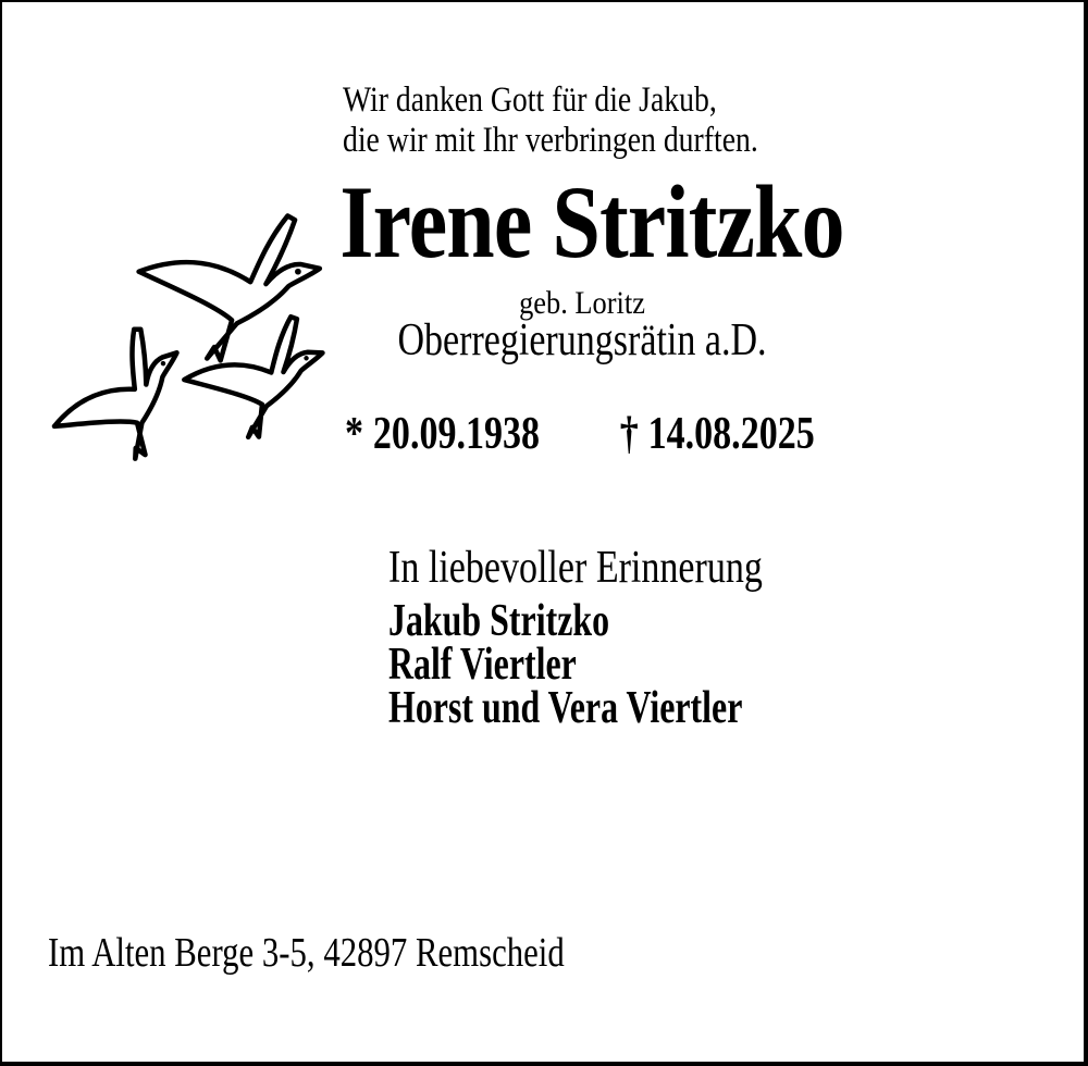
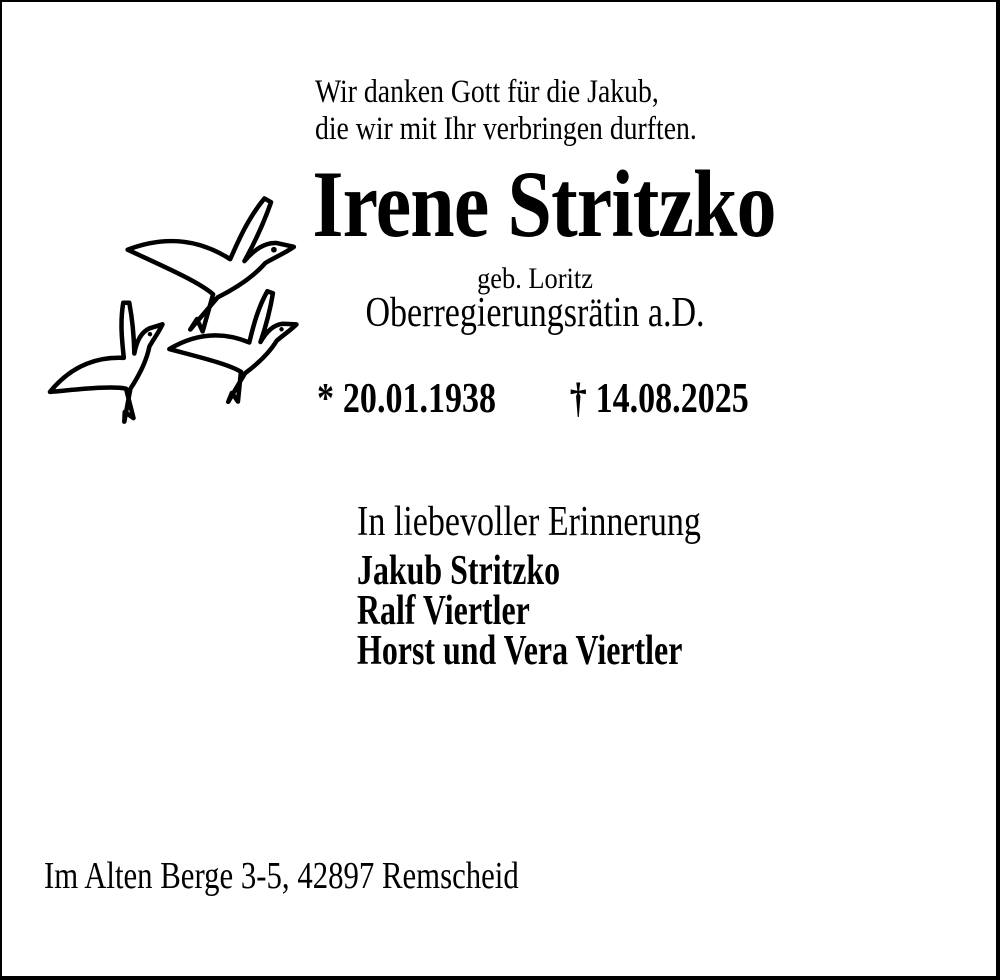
  Wir danken Gott für die Jakub,
  die wir mit Ihr verbringen durften.
  Irene Stritzko
  geb. Loritz
  Oberregierungsrätin a.D.
- * 20.09.1938
+ * 20.01.1938
  † 14.08.2025
  In liebevoller Erinnerung
  Jakub Stritzko
  Ralf Viertler
  Horst und Vera Viertler
  Im Alten Berge 3-5, 42897 Remscheid
